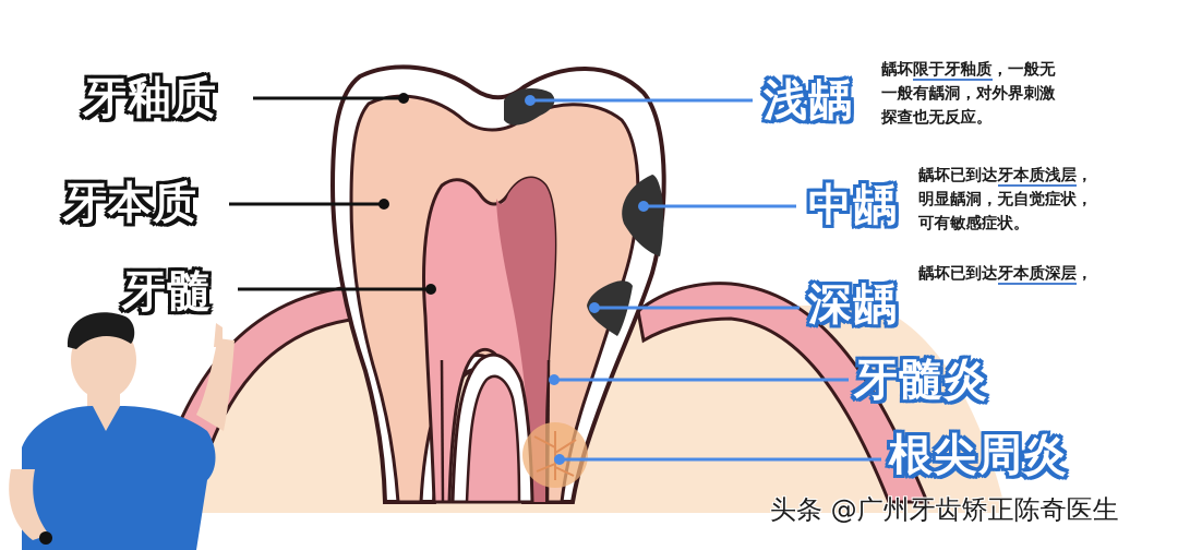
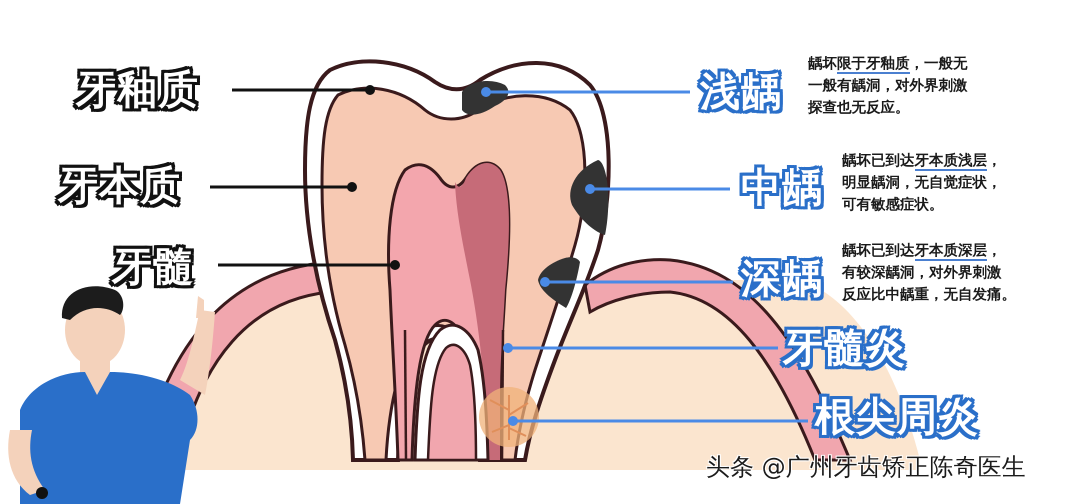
  牙釉质
  牙本质
  牙髓
  浅龋
  中龋
  深龋
  牙髓炎
  根尖周炎
  龋坏限于牙釉质，一般无
  一般有龋洞，对外界刺激
  探查也无反应。
  龋坏已到达牙本质浅层，
  明显龋洞，无自觉症状，
  可有敏感症状。
  龋坏已到达牙本质深层，
+ 有较深龋洞，对外界刺激
+ 反应比中龋重，无自发痛。
  头条 @广州牙齿矫正陈奇医生
